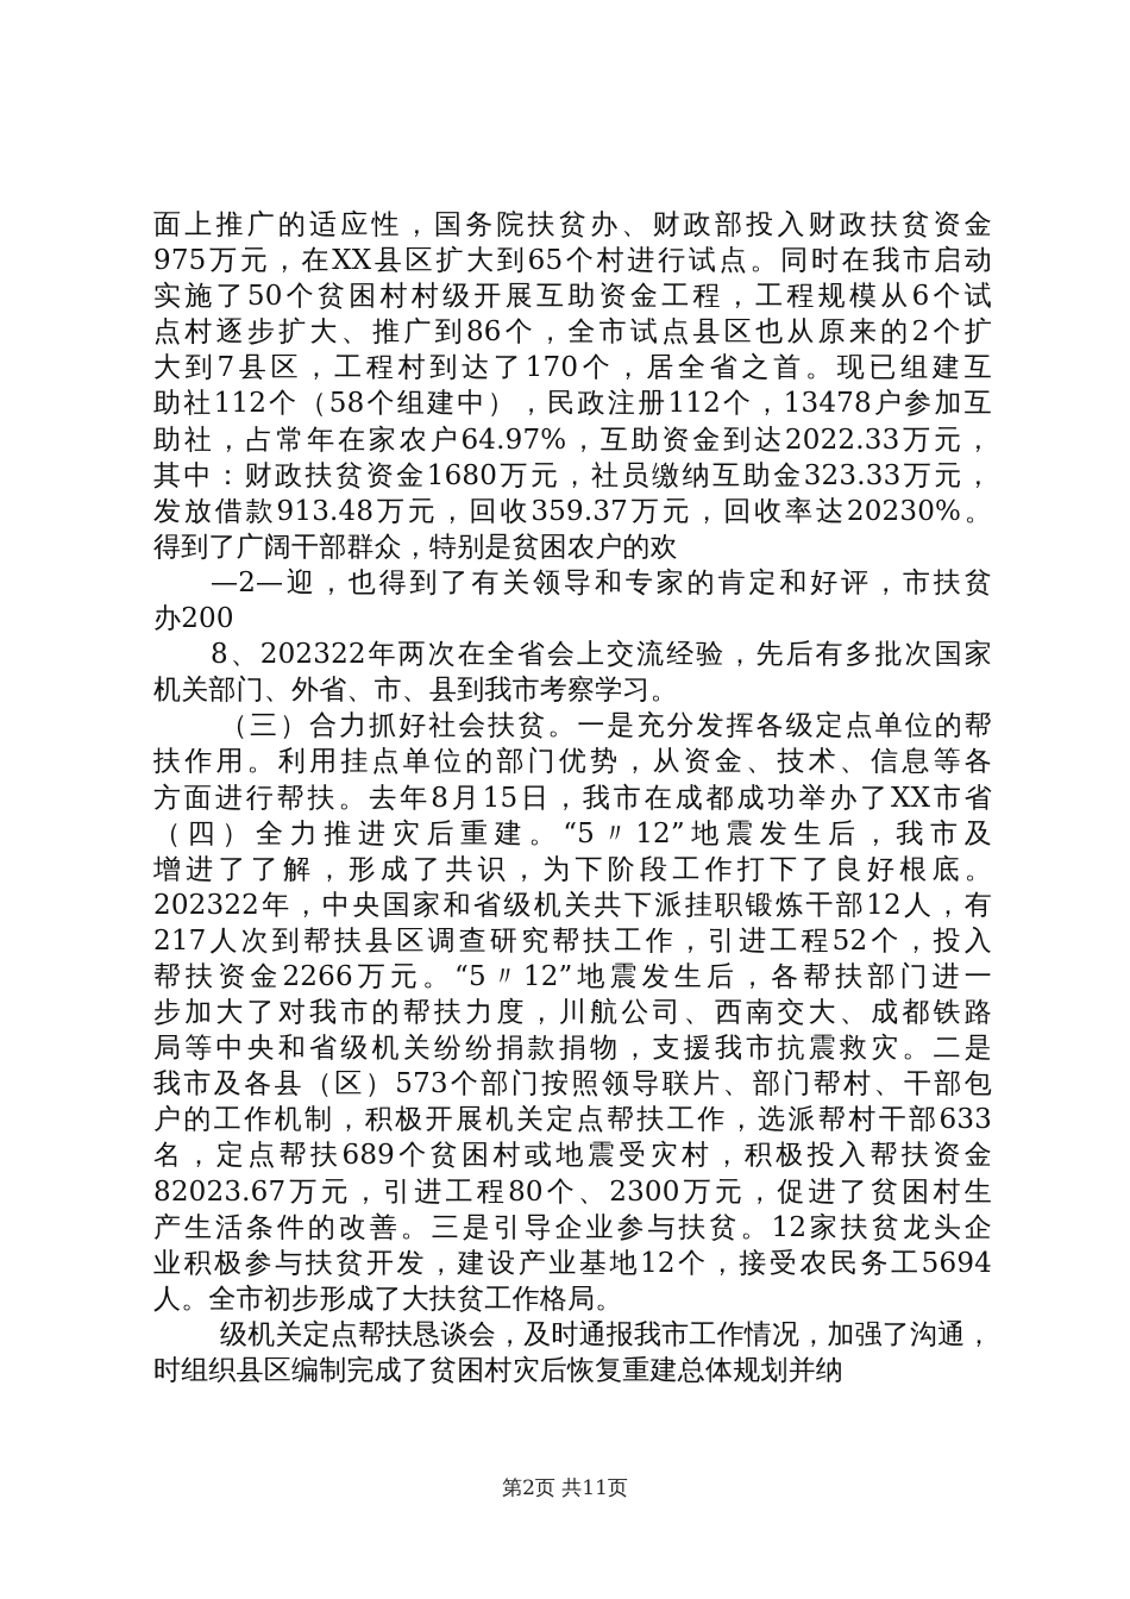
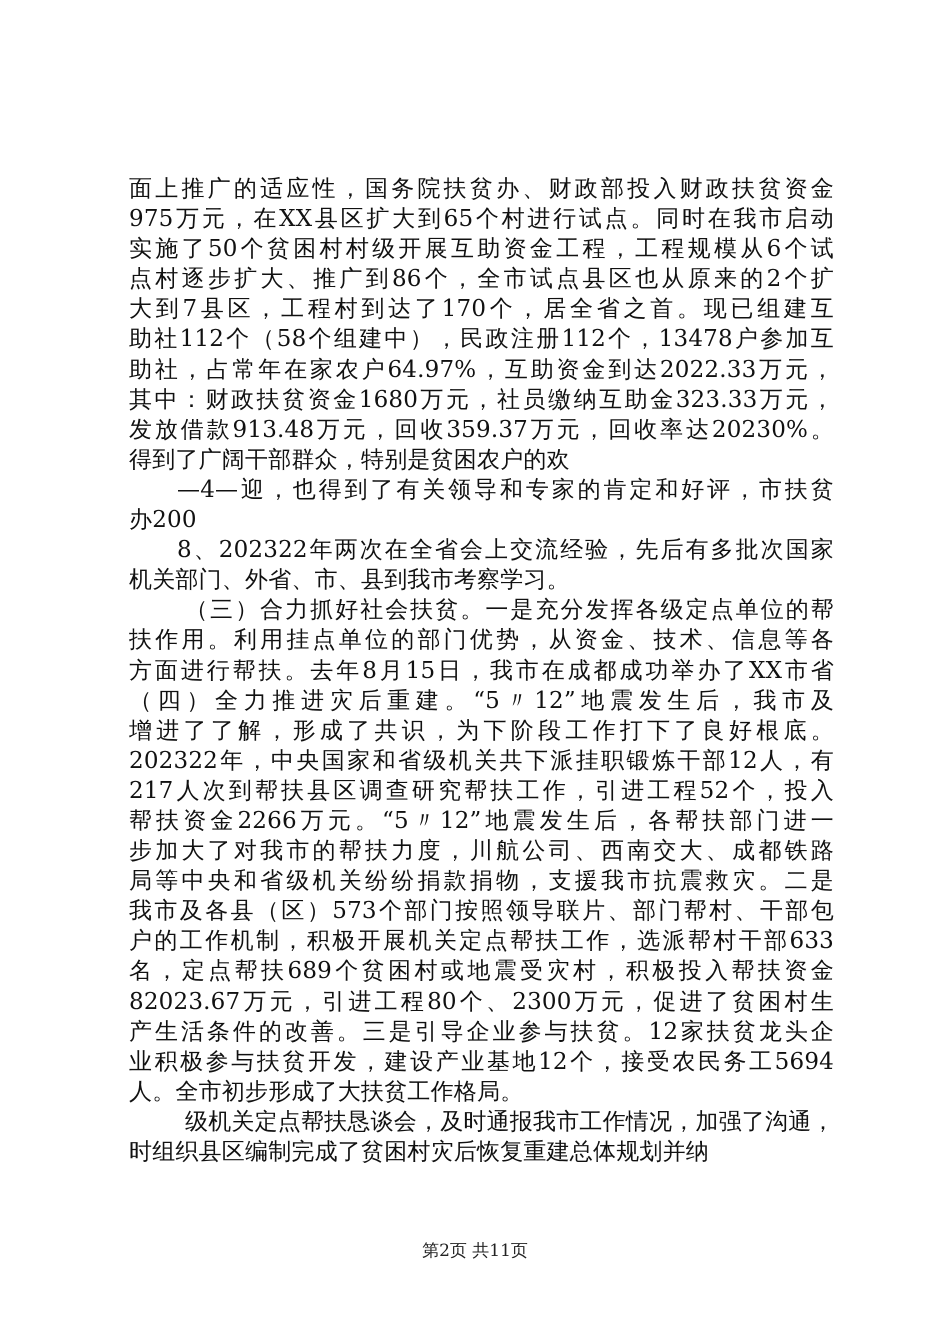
  面上推广的适应性，国务院扶贫办、财政部投入财政扶贫资金
  975万元，在XX县区扩大到65个村进行试点。同时在我市启动
  实施了50个贫困村村级开展互助资金工程，工程规模从6个试
  点村逐步扩大、推广到86个，全市试点县区也从原来的2个扩
  大到7县区，工程村到达了170个，居全省之首。现已组建互
  助社112个（58个组建中），民政注册112个，13478户参加互
  助社，占常年在家农户64.97%，互助资金到达2022.33万元，
  其中：财政扶贫资金1680万元，社员缴纳互助金323.33万元，
  发放借款913.48万元，回收359.37万元，回收率达20230%。
  得到了广阔干部群众，特别是贫困农户的欢
- —2—迎，也得到了有关领导和专家的肯定和好评，市扶贫
+ —4—迎，也得到了有关领导和专家的肯定和好评，市扶贫
  办200
  8、202322年两次在全省会上交流经验，先后有多批次国家
  机关部门、外省、市、县到我市考察学习。
  （三）合力抓好社会扶贫。一是充分发挥各级定点单位的帮
  扶作用。利用挂点单位的部门优势，从资金、技术、信息等各
  方面进行帮扶。去年8月15日，我市在成都成功举办了XX市省
  （四）全力推进灾后重建。“5〃12”地震发生后，我市及
  增进了了解，形成了共识，为下阶段工作打下了良好根底。
  202322年，中央国家和省级机关共下派挂职锻炼干部12人，有
  217人次到帮扶县区调查研究帮扶工作，引进工程52个，投入
  帮扶资金2266万元。“5〃12”地震发生后，各帮扶部门进一
  步加大了对我市的帮扶力度，川航公司、西南交大、成都铁路
  局等中央和省级机关纷纷捐款捐物，支援我市抗震救灾。二是
  我市及各县（区）573个部门按照领导联片、部门帮村、干部包
  户的工作机制，积极开展机关定点帮扶工作，选派帮村干部633
  名，定点帮扶689个贫困村或地震受灾村，积极投入帮扶资金
  82023.67万元，引进工程80个、2300万元，促进了贫困村生
  产生活条件的改善。三是引导企业参与扶贫。12家扶贫龙头企
  业积极参与扶贫开发，建设产业基地12个，接受农民务工5694
  人。全市初步形成了大扶贫工作格局。
  级机关定点帮扶恳谈会，及时通报我市工作情况，加强了沟通，
  时组织县区编制完成了贫困村灾后恢复重建总体规划并纳
  第2页 共11页
